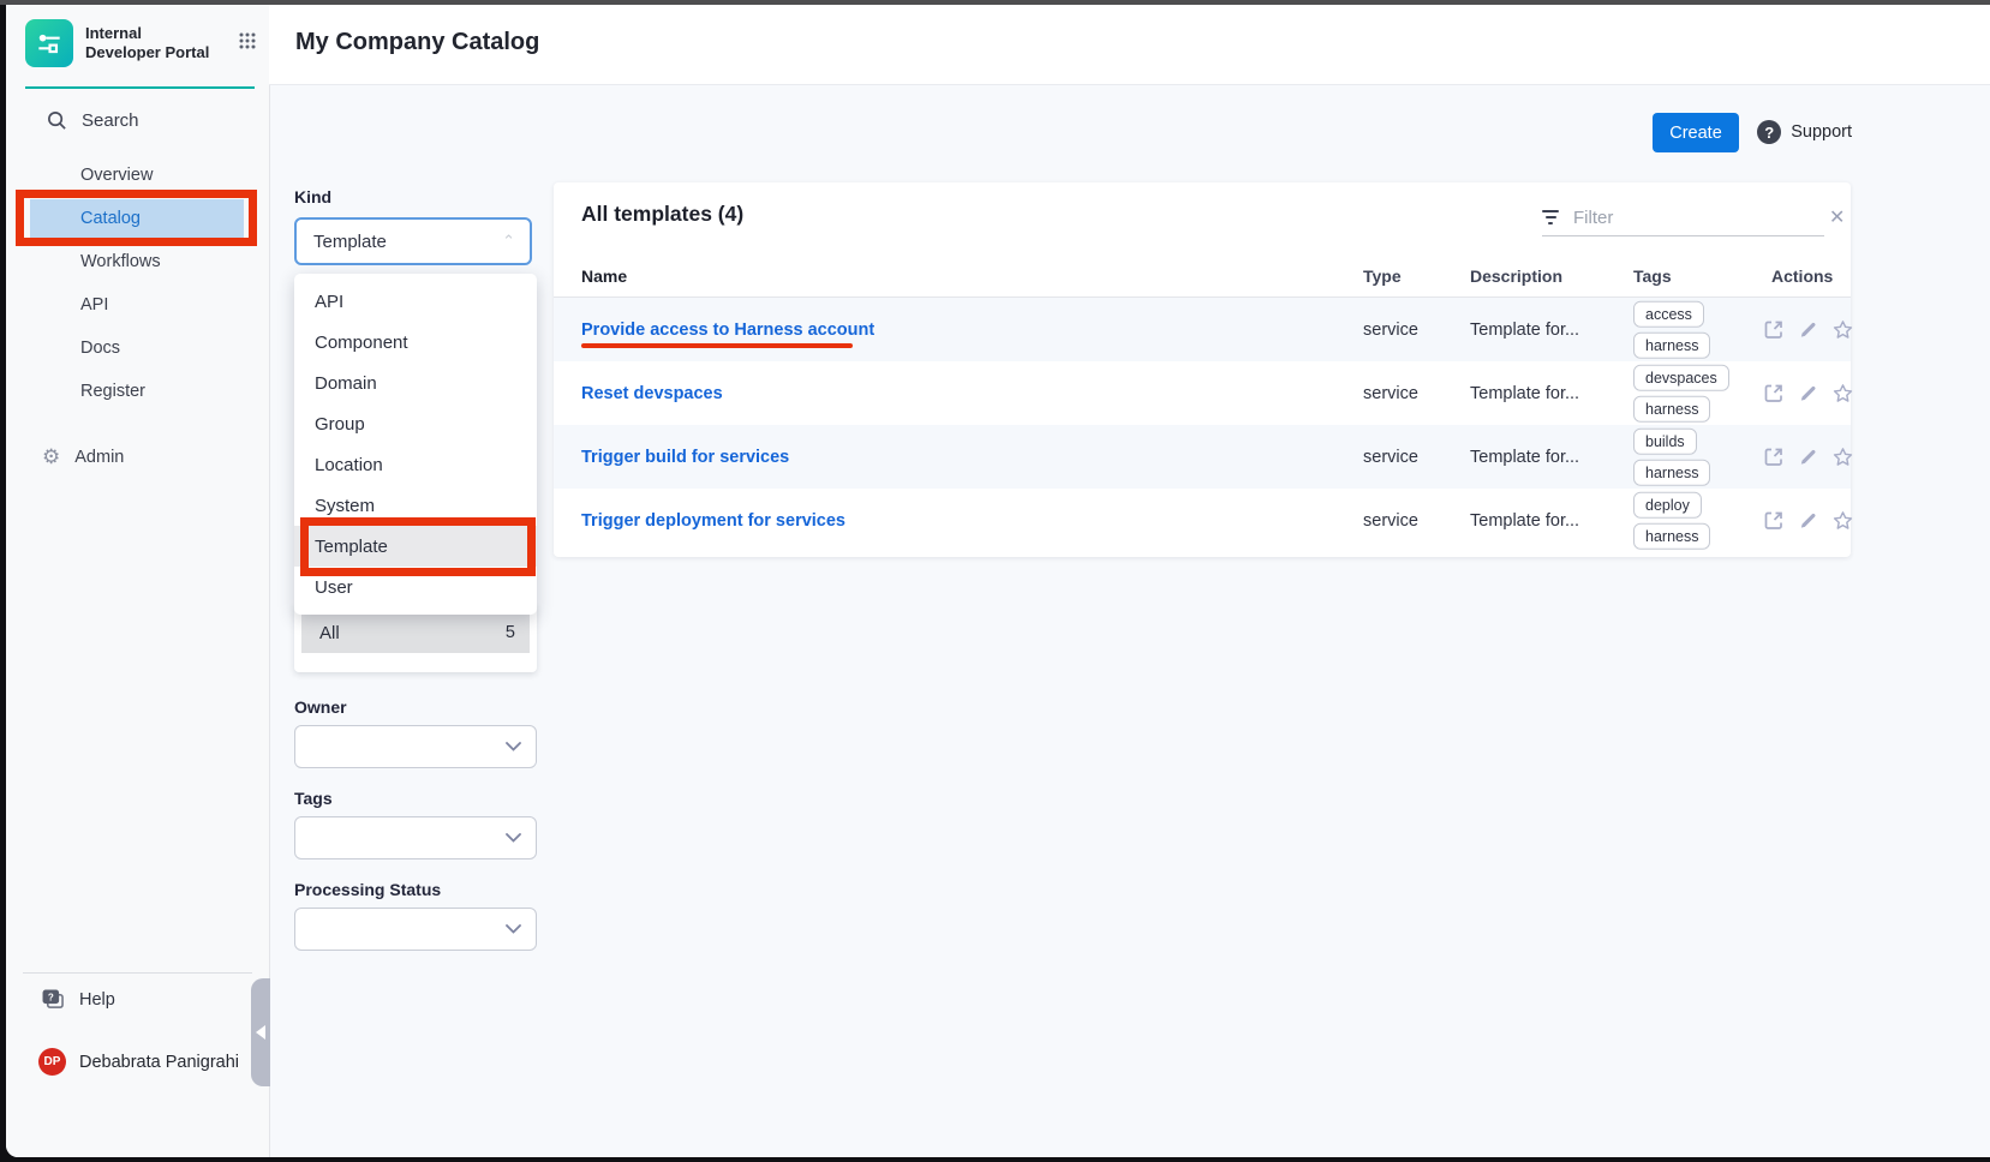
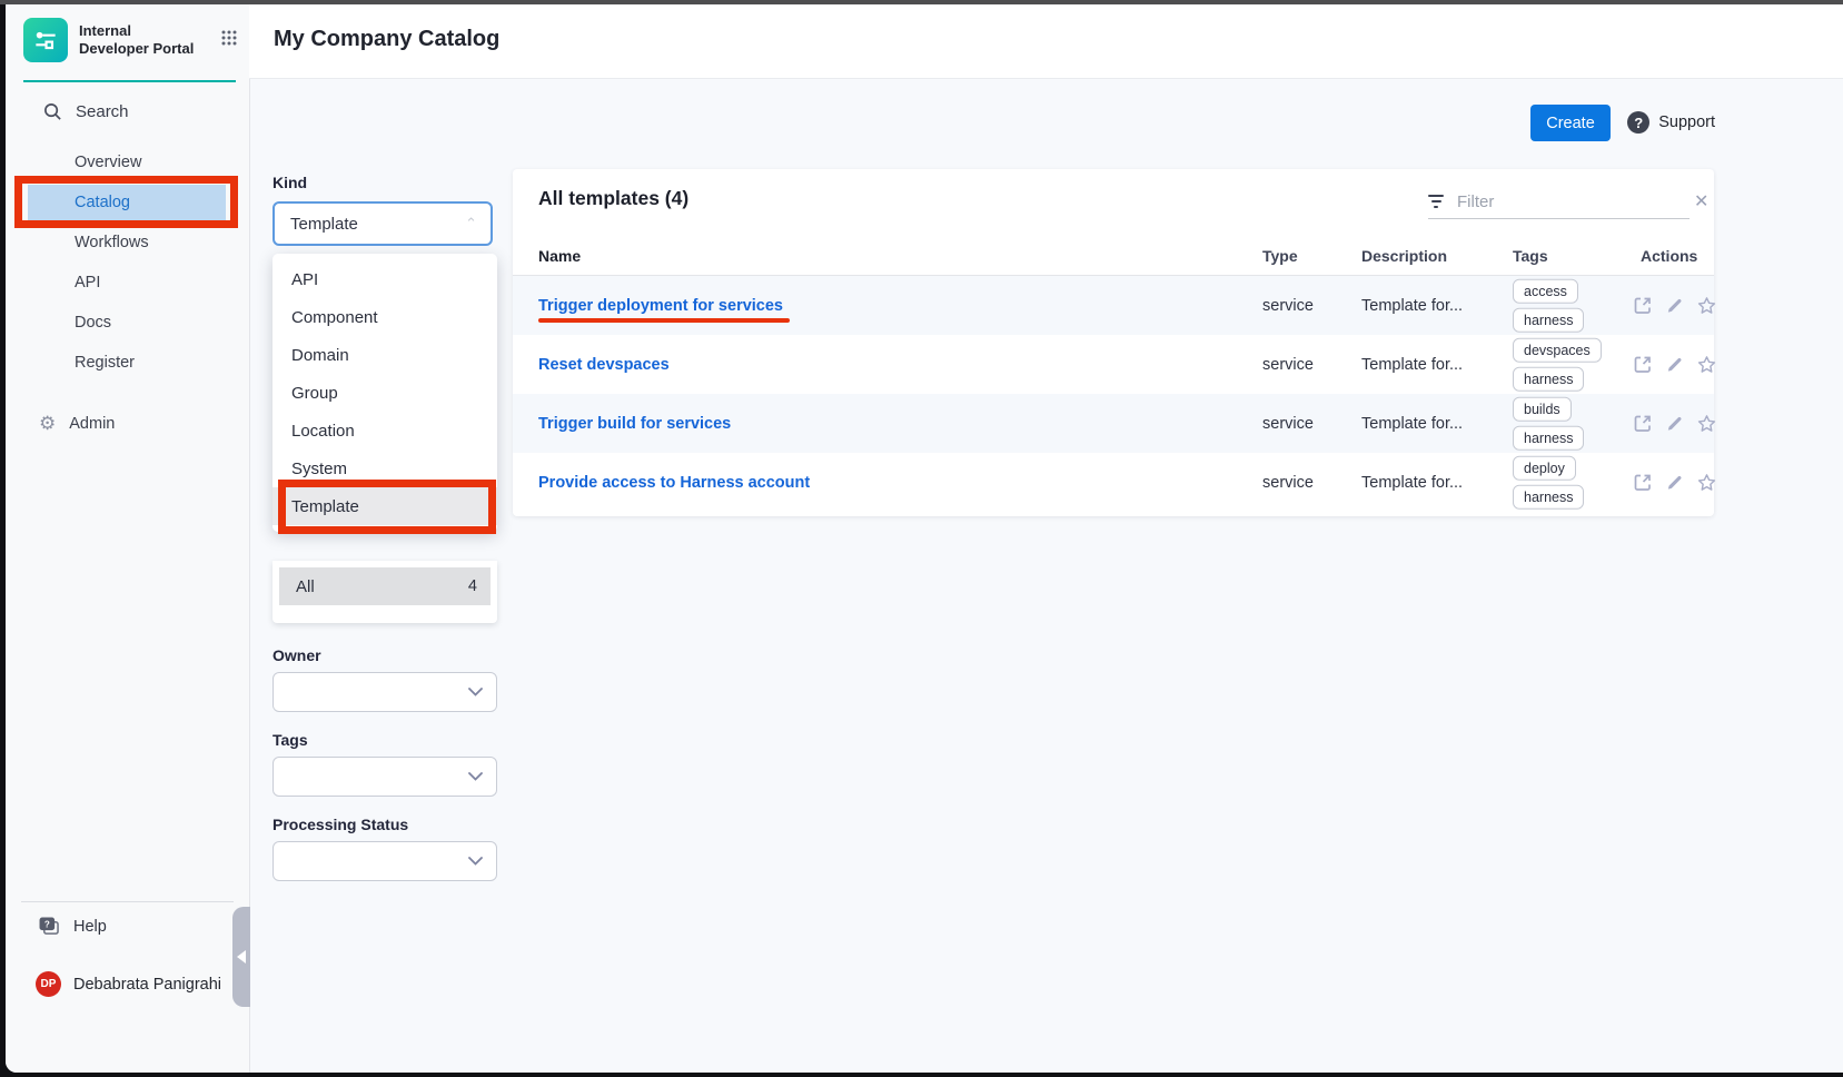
  Internal Developer Portal
  Search
  Overview
  Catalog
  Workflows
  API
  Docs
  Register
  ⚙
  Admin
  ?
  Help
  DP
  Debabrata Panigrahi
  My Company Catalog
  Create
  ?
  Support
  Kind
  Template
  ⌃
  API
  Component
  Domain
  Group
  Location
  System
  Template
- User
  All
- 5
+ 4
  Owner
  Tags
  Processing Status
  All templates (4)
  Filter
  ✕
  Name
  Type
  Description
  Tags
  Actions
- Provide access to Harness account
+ Trigger deployment for services
  service
  Template for...
  access
  harness
  Reset devspaces
  service
  Template for...
  devspaces
  harness
  Trigger build for services
  service
  Template for...
  builds
  harness
- Trigger deployment for services
+ Provide access to Harness account
  service
  Template for...
  deploy
  harness
